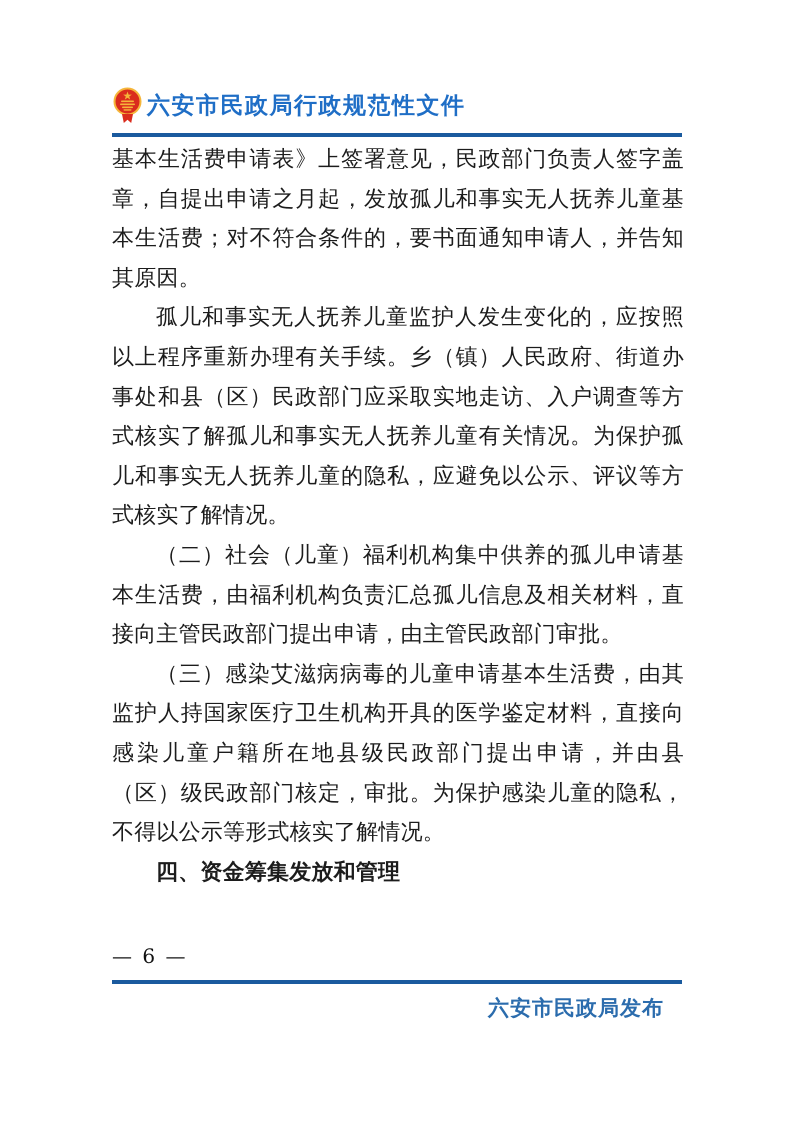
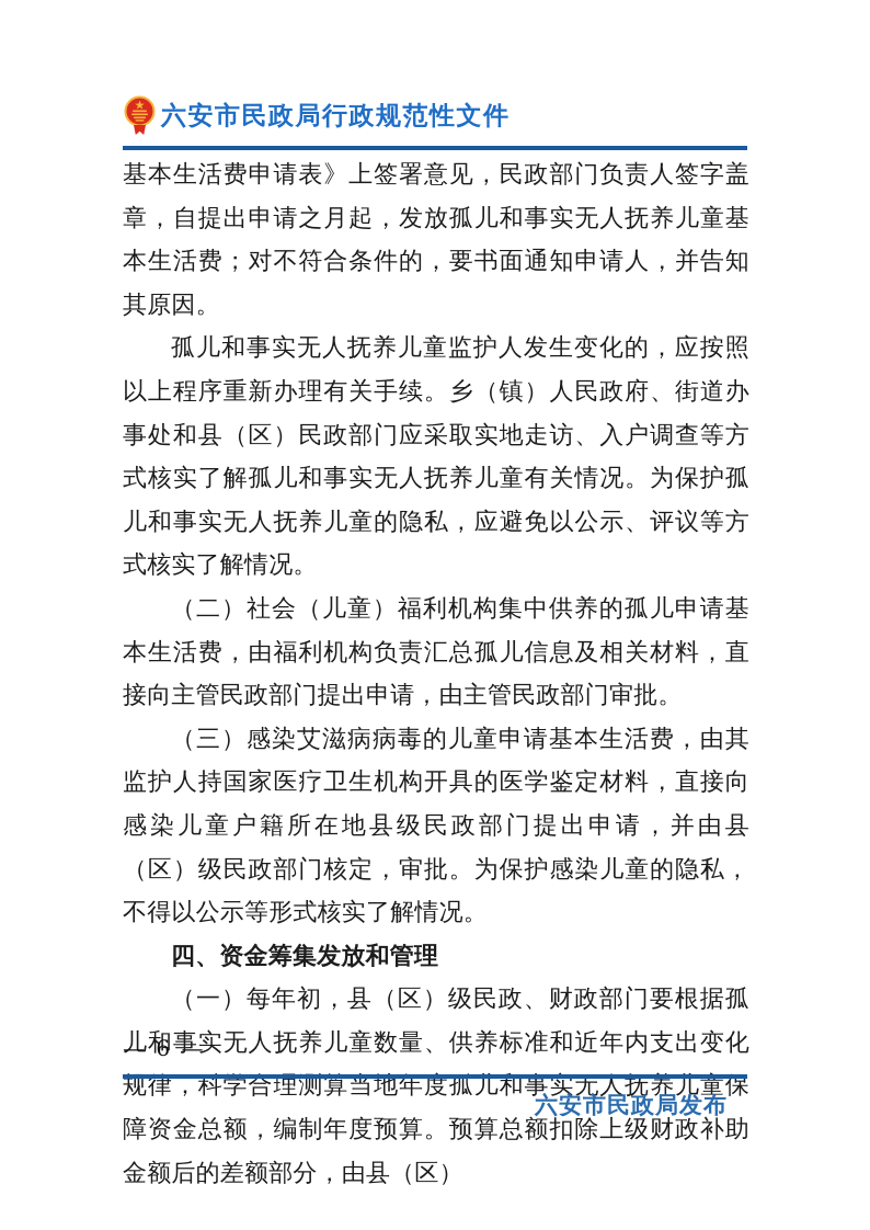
  六安市民政局行政规范性文件
  基本生活费申请表》上签署意见，民政部门负责人签字盖章，自提出申请之月起，发放孤儿和事实无人抚养儿童基本生活费；对不符合条件的，要书面通知申请人，并告知其原因。
  孤儿和事实无人抚养儿童监护人发生变化的，应按照以上程序重新办理有关手续。乡（镇）人民政府、街道办事处和县（区）民政部门应采取实地走访、入户调查等方式核实了解孤儿和事实无人抚养儿童有关情况。为保护孤儿和事实无人抚养儿童的隐私，应避免以公示、评议等方式核实了解情况。
  （二）社会（儿童）福利机构集中供养的孤儿申请基本生活费，由福利机构负责汇总孤儿信息及相关材料，直接向主管民政部门提出申请，由主管民政部门审批。
  （三）感染艾滋病病毒的儿童申请基本生活费，由其监护人持国家医疗卫生机构开具的医学鉴定材料，直接向感染儿童户籍所在地县级民政部门提出申请，并由县（区）级民政部门核定，审批。为保护感染儿童的隐私，不得以公示等形式核实了解情况。
  四、资金筹集发放和管理
+ （一）每年初，县（区）级民政、财政部门要根据孤儿和事实无人抚养儿童数量、供养标准和近年内支出变化规律，科学合理测算当地年度孤儿和事实无人抚养儿童保障资金总额，编制年度预算。预算总额扣除上级财政补助金额后的差额部分，由县（区）
  — 6 —
  六安市民政局发布
